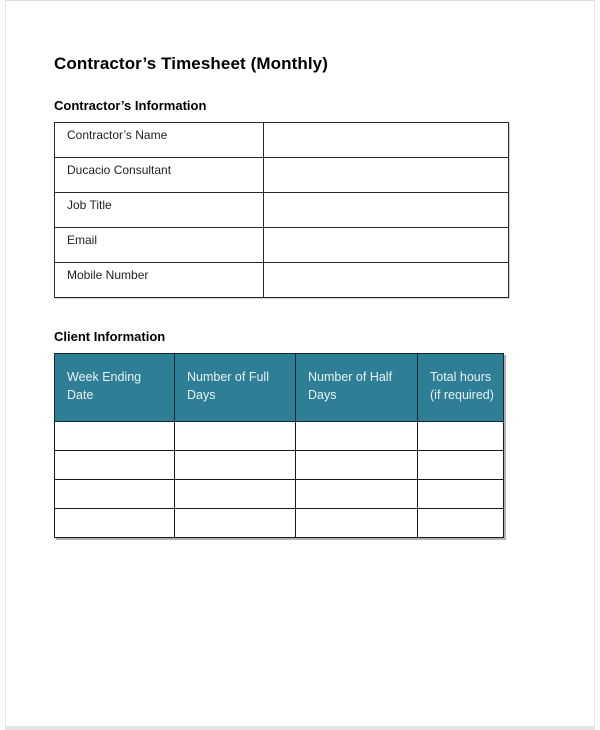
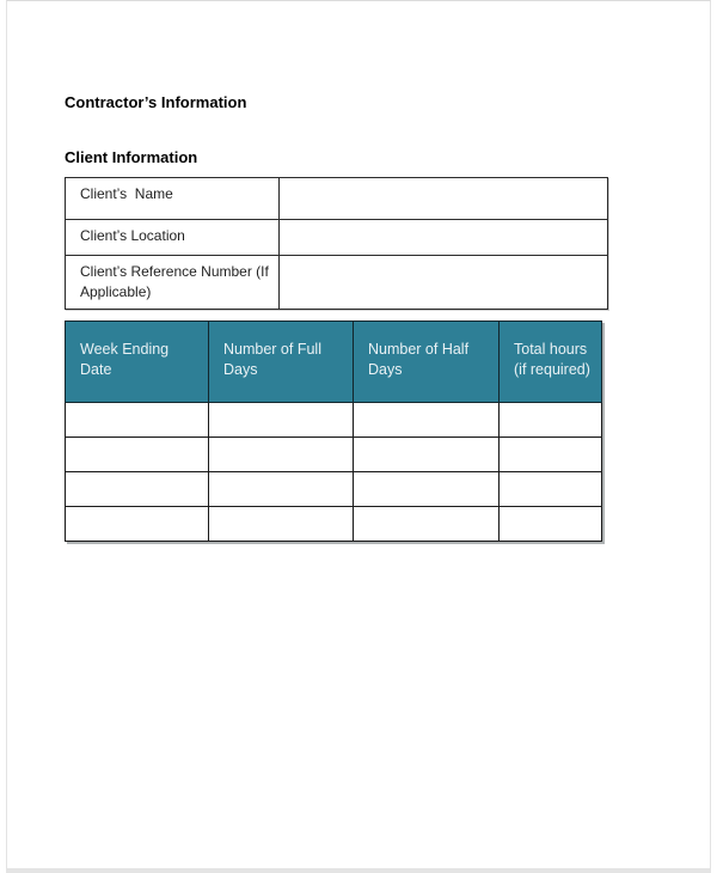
- Contractor’s Timesheet (Monthly)
  Contractor’s Information
- Contractor’s Name
- Ducacio Consultant
- Job Title
- Email
- Mobile Number
  Client Information
+ Client’s Name
+ Client’s Location
+ Client’s Reference Number (If Applicable)
  Week Ending Date	Number of Full Days	Number of Half Days	Total hours (if required)
